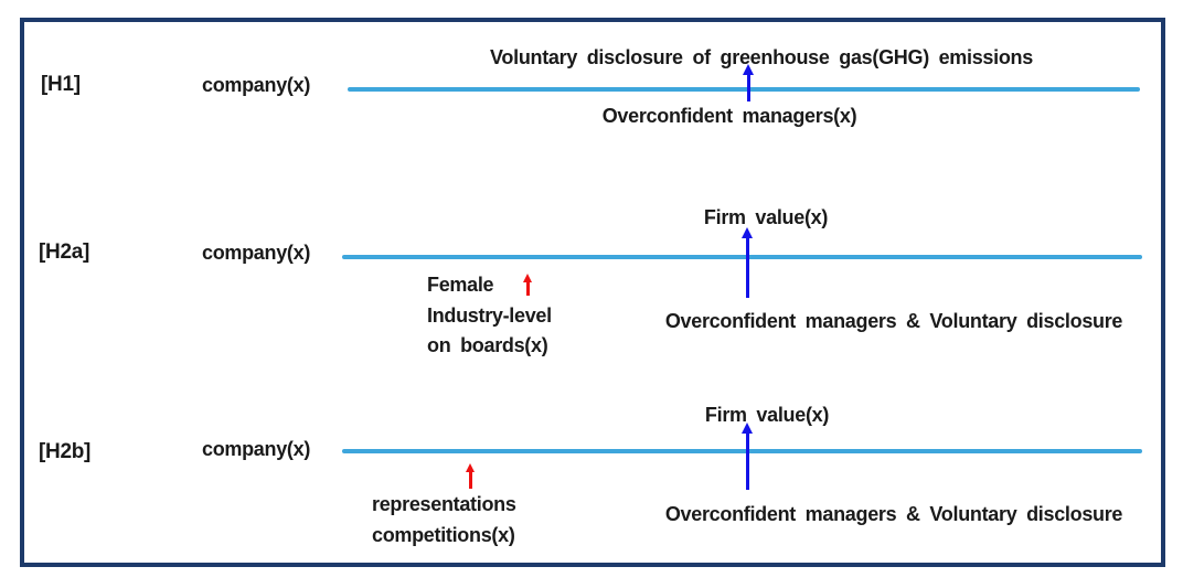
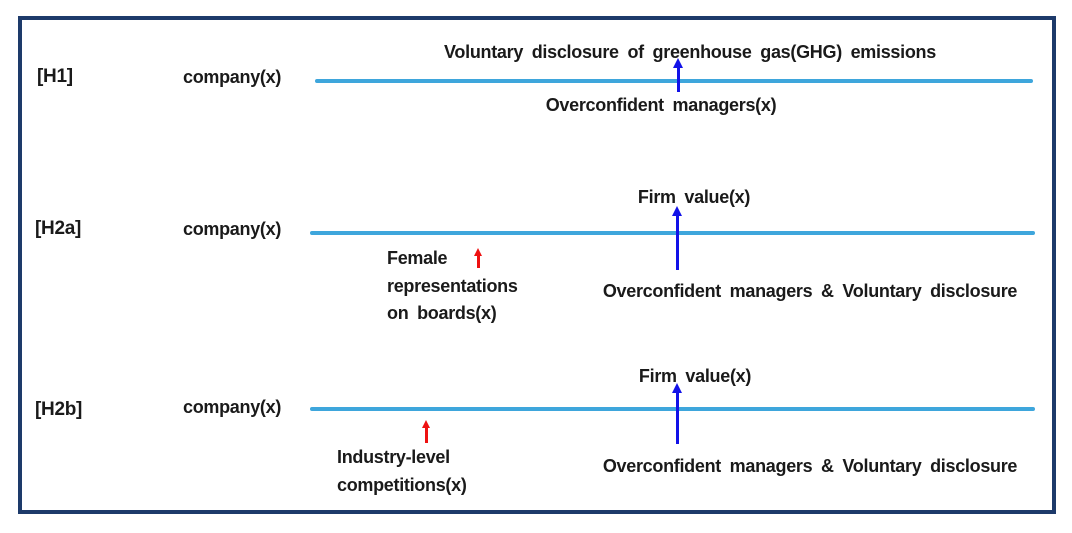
  [H1]
  company(x)
  Voluntary disclosure of greenhouse gas(GHG) emissions
  Overconfident managers(x)
  [H2a]
  company(x)
  Firm value(x)
  Female
- Industry-level
+ representations
  on boards(x)
  Overconfident managers & Voluntary disclosure
  [H2b]
  company(x)
  Firm value(x)
- representations
+ Industry-level
  competitions(x)
  Overconfident managers & Voluntary disclosure
